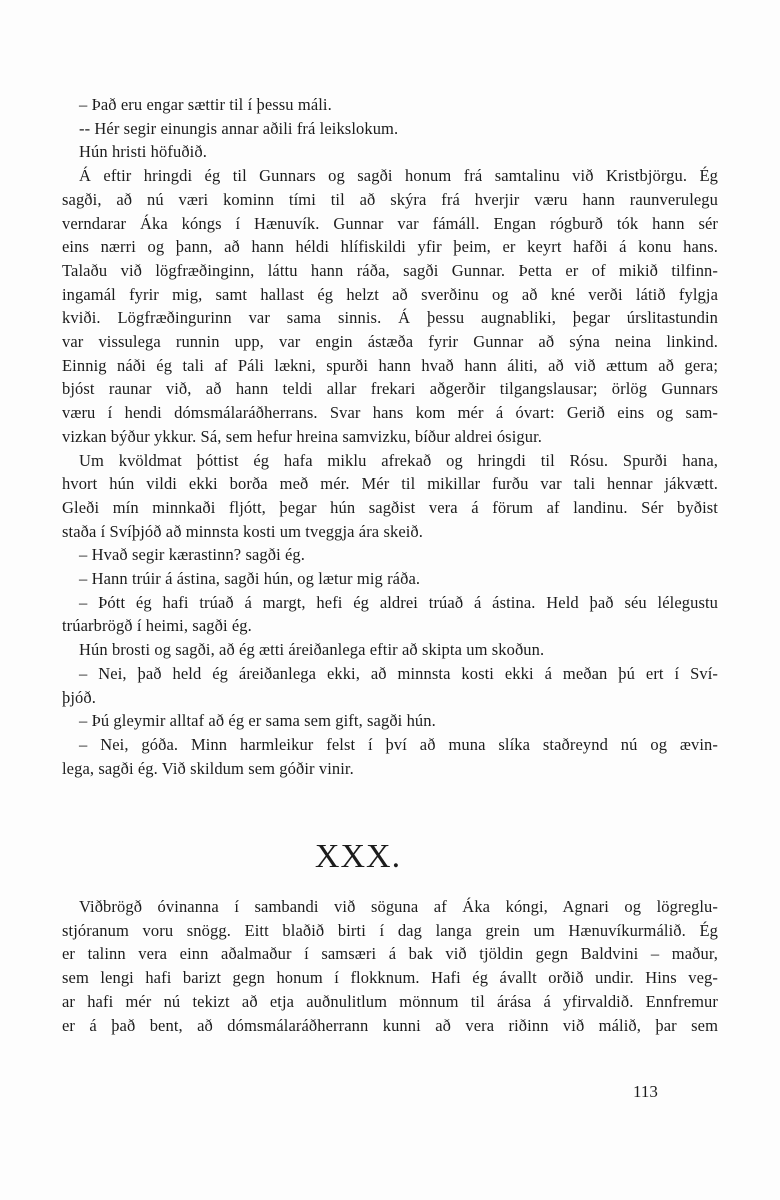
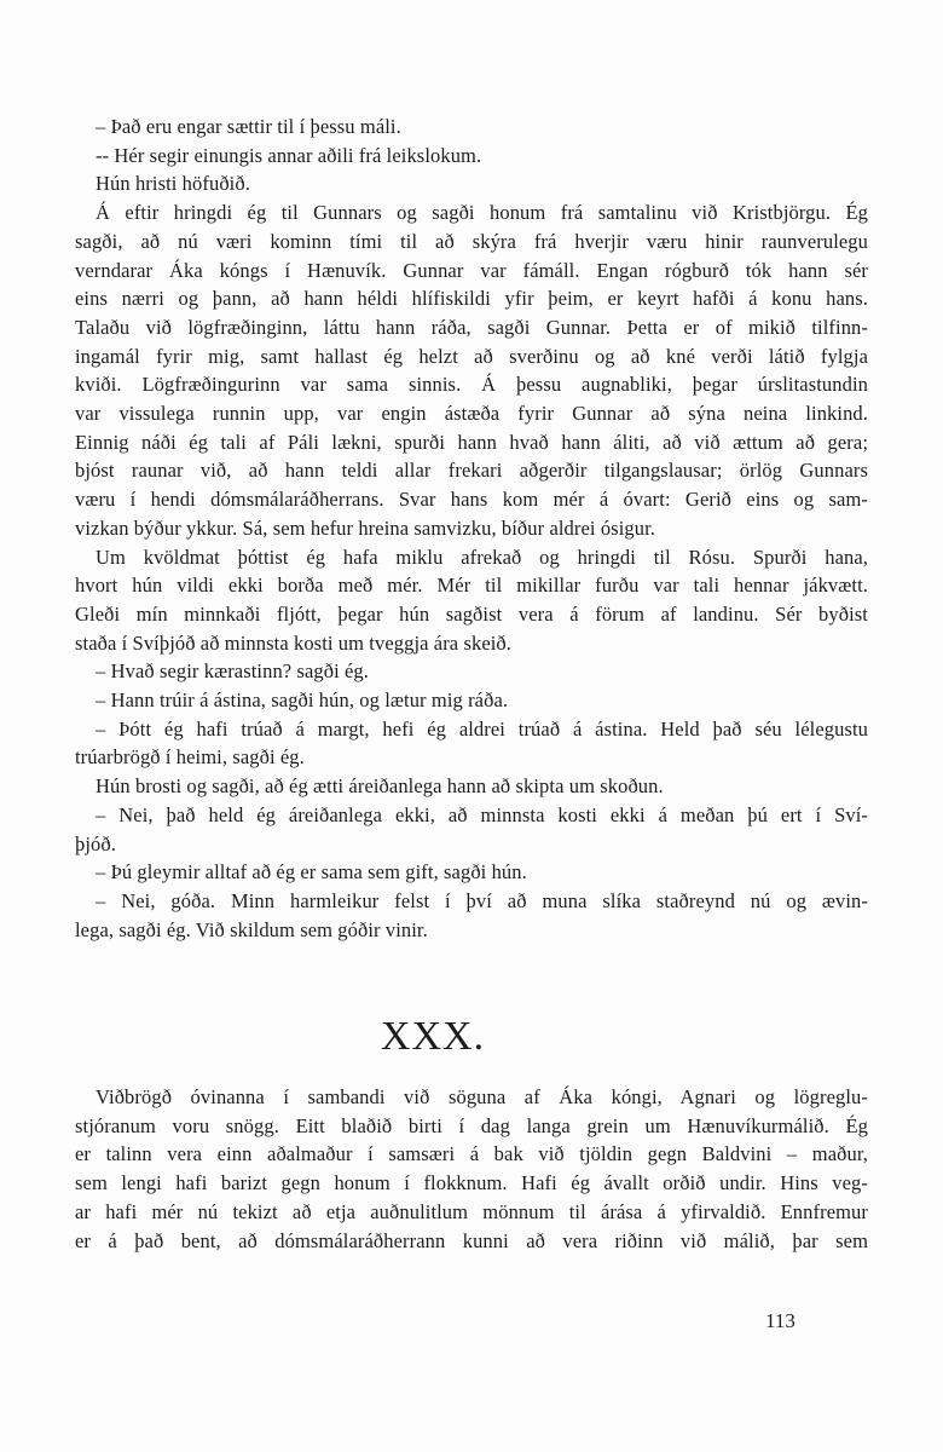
  – Það eru engar sættir til í þessu máli.
  -- Hér segir einungis annar aðili frá leikslokum.
  Hún hristi höfuðið.
  Á eftir hringdi ég til Gunnars og sagði honum frá samtalinu við Kristbjörgu. Ég
- sagði, að nú væri kominn tími til að skýra frá hverjir væru hann raunverulegu
+ sagði, að nú væri kominn tími til að skýra frá hverjir væru hinir raunverulegu
  verndarar Áka kóngs í Hænuvík. Gunnar var fámáll. Engan rógburð tók hann sér
  eins nærri og þann, að hann héldi hlífiskildi yfir þeim, er keyrt hafði á konu hans.
  Talaðu við lögfræðinginn, láttu hann ráða, sagði Gunnar. Þetta er of mikið tilfinn-
  ingamál fyrir mig, samt hallast ég helzt að sverðinu og að kné verði látið fylgja
  kviði. Lögfræðingurinn var sama sinnis. Á þessu augnabliki, þegar úrslitastundin
  var vissulega runnin upp, var engin ástæða fyrir Gunnar að sýna neina linkind.
  Einnig náði ég tali af Páli lækni, spurði hann hvað hann áliti, að við ættum að gera;
  bjóst raunar við, að hann teldi allar frekari aðgerðir tilgangslausar; örlög Gunnars
  væru í hendi dómsmálaráðherrans. Svar hans kom mér á óvart: Gerið eins og sam-
  vizkan býður ykkur. Sá, sem hefur hreina samvizku, bíður aldrei ósigur.
  Um kvöldmat þóttist ég hafa miklu afrekað og hringdi til Rósu. Spurði hana,
  hvort hún vildi ekki borða með mér. Mér til mikillar furðu var tali hennar jákvætt.
  Gleði mín minnkaði fljótt, þegar hún sagðist vera á förum af landinu. Sér byðist
  staða í Svíþjóð að minnsta kosti um tveggja ára skeið.
  – Hvað segir kærastinn? sagði ég.
  – Hann trúir á ástina, sagði hún, og lætur mig ráða.
  – Þótt ég hafi trúað á margt, hefi ég aldrei trúað á ástina. Held það séu lélegustu
  trúarbrögð í heimi, sagði ég.
- Hún brosti og sagði, að ég ætti áreiðanlega eftir að skipta um skoðun.
+ Hún brosti og sagði, að ég ætti áreiðanlega hann að skipta um skoðun.
  – Nei, það held ég áreiðanlega ekki, að minnsta kosti ekki á meðan þú ert í Sví-
  þjóð.
  – Þú gleymir alltaf að ég er sama sem gift, sagði hún.
  – Nei, góða. Minn harmleikur felst í því að muna slíka staðreynd nú og ævin-
  lega, sagði ég. Við skildum sem góðir vinir.
  XXX.
  Viðbrögð óvinanna í sambandi við söguna af Áka kóngi, Agnari og lögreglu-
  stjóranum voru snögg. Eitt blaðið birti í dag langa grein um Hænuvíkurmálið. Ég
  er talinn vera einn aðalmaður í samsæri á bak við tjöldin gegn Baldvini – maður,
  sem lengi hafi barizt gegn honum í flokknum. Hafi ég ávallt orðið undir. Hins veg-
  ar hafi mér nú tekizt að etja auðnulitlum mönnum til árása á yfirvaldið. Ennfremur
  er á það bent, að dómsmálaráðherrann kunni að vera riðinn við málið, þar sem
  113
